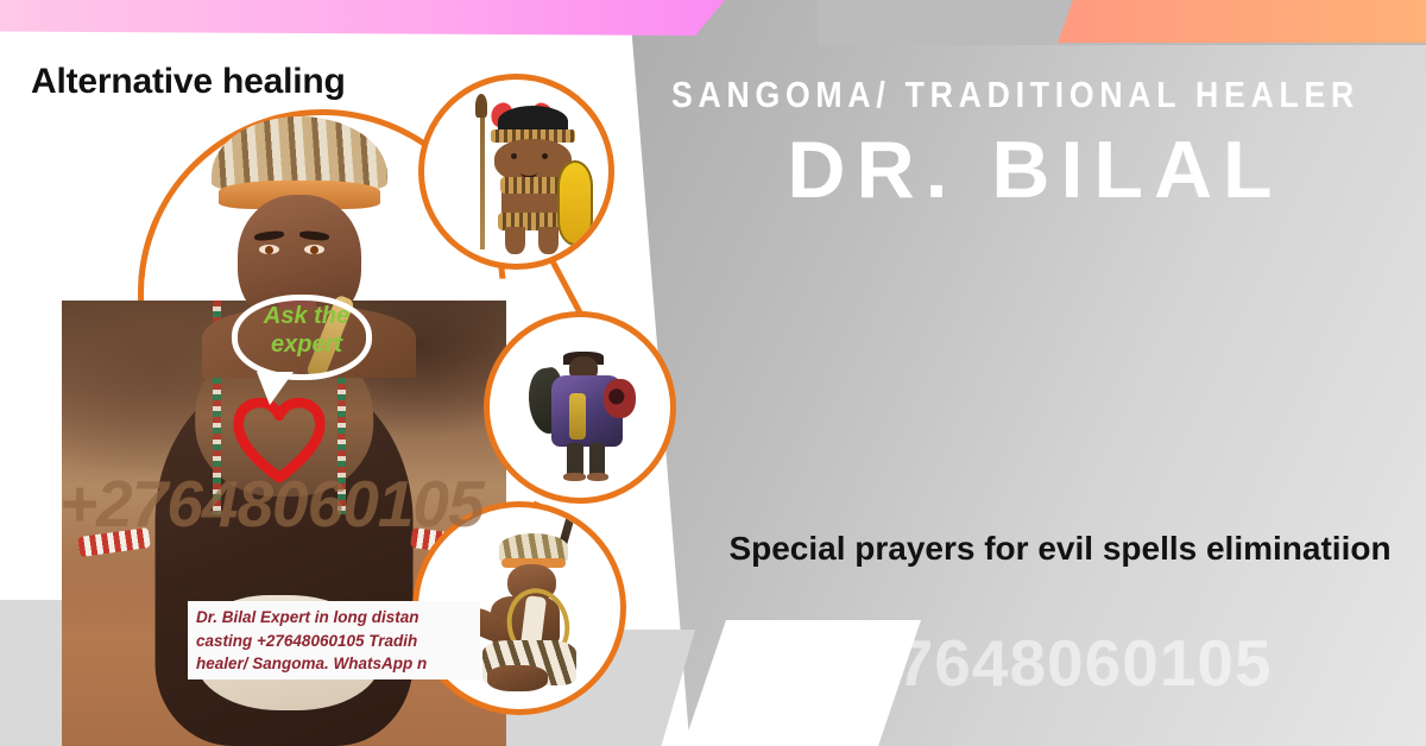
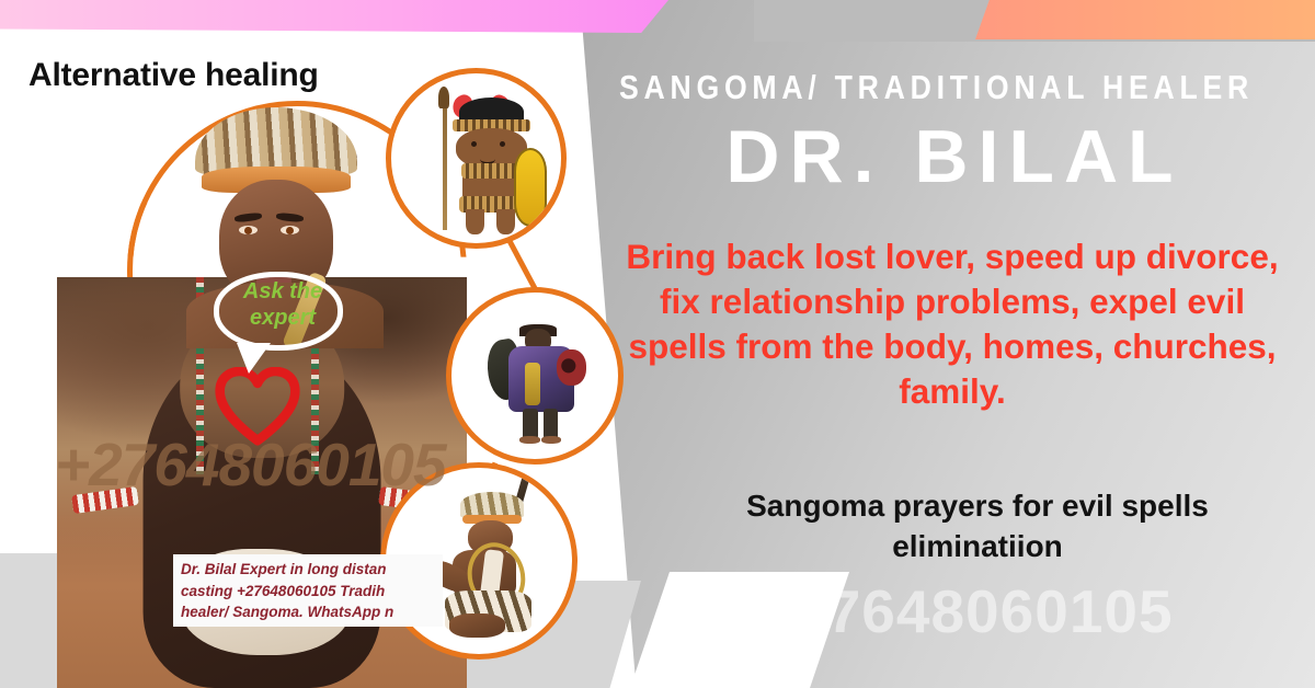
  Alternative healing
  +27648060105
  Ask the expert
  Dr. Bilal Expert in long distan
  casting +27648060105 Tradih
  healer/ Sangoma. WhatsApp n
  SANGOMA/ TRADITIONAL HEALER
  DR. BILAL
+ Bring back lost lover, speed up divorce, fix relationship problems, expel evil spells from the body, homes, churches, family.
- Special prayers for evil spells eliminatiion
+ Sangoma prayers for evil spells eliminatiion
  +27648060105
